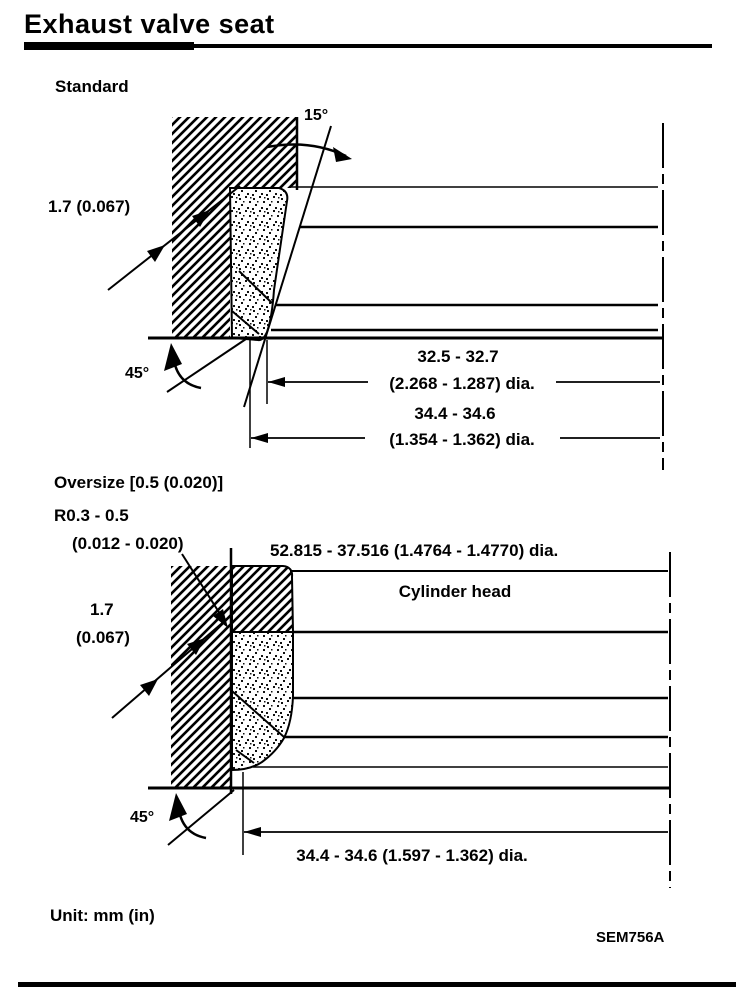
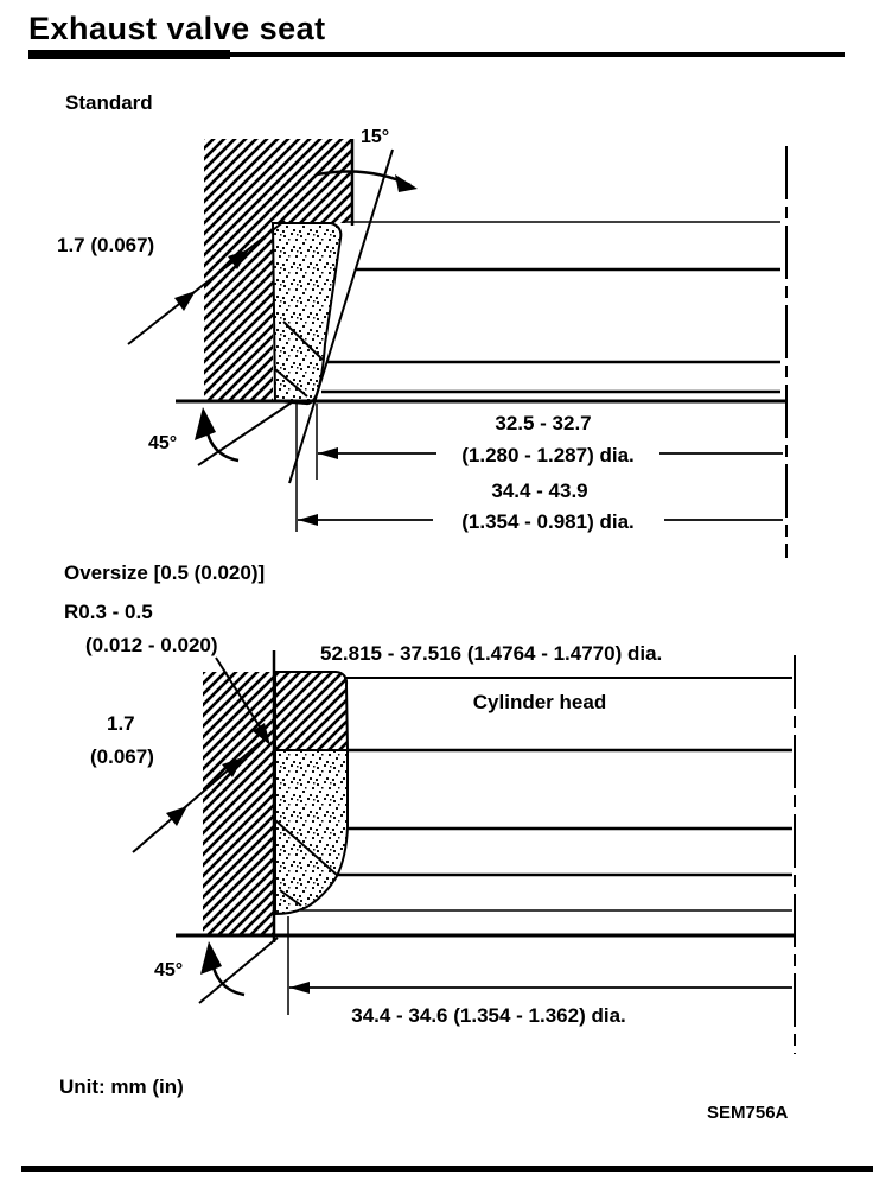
  Exhaust valve seat
  Standard
  15°
  1.7 (0.067)
  45°
  32.5 - 32.7
- (2.268 - 1.287) dia.
+ (1.280 - 1.287) dia.
- 34.4 - 34.6
+ 34.4 - 43.9
- (1.354 - 1.362) dia.
+ (1.354 - 0.981) dia.
  Oversize [0.5 (0.020)]
  R0.3 - 0.5
  (0.012 - 0.020)
  52.815 - 37.516 (1.4764 - 1.4770) dia.
  Cylinder head
  1.7
  (0.067)
  45°
- 34.4 - 34.6 (1.597 - 1.362) dia.
+ 34.4 - 34.6 (1.354 - 1.362) dia.
  Unit: mm (in)
  SEM756A
